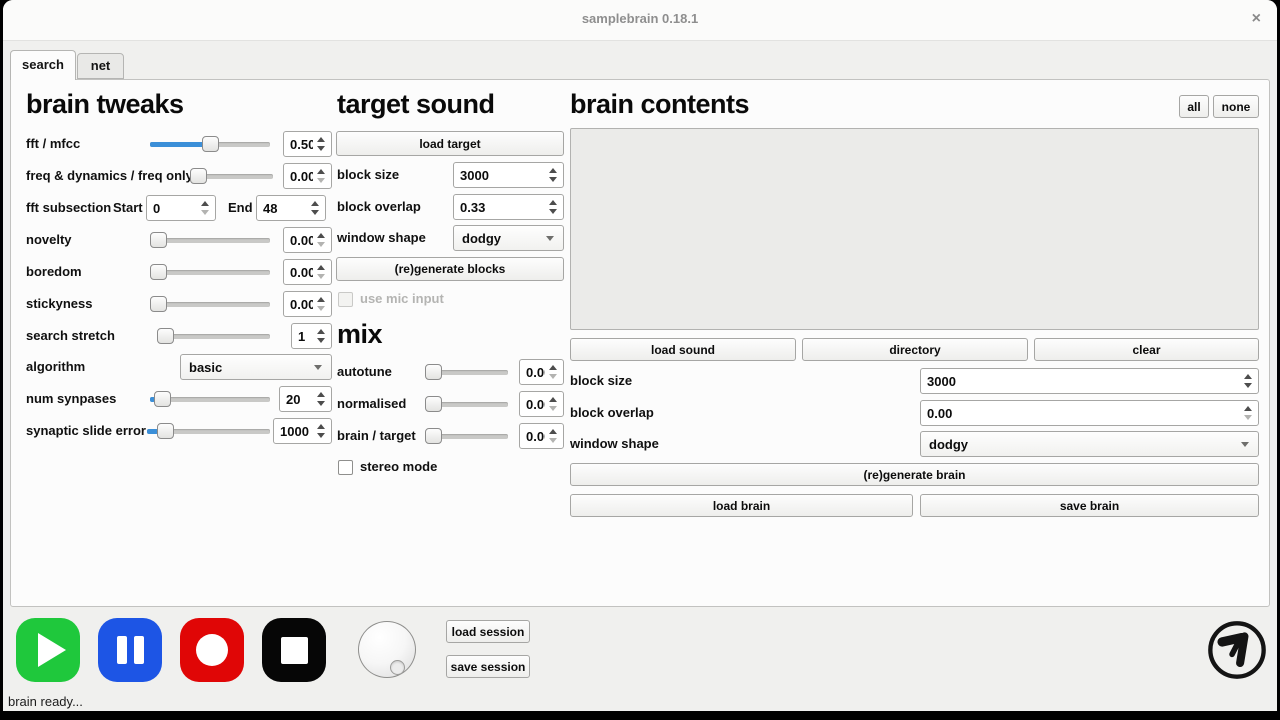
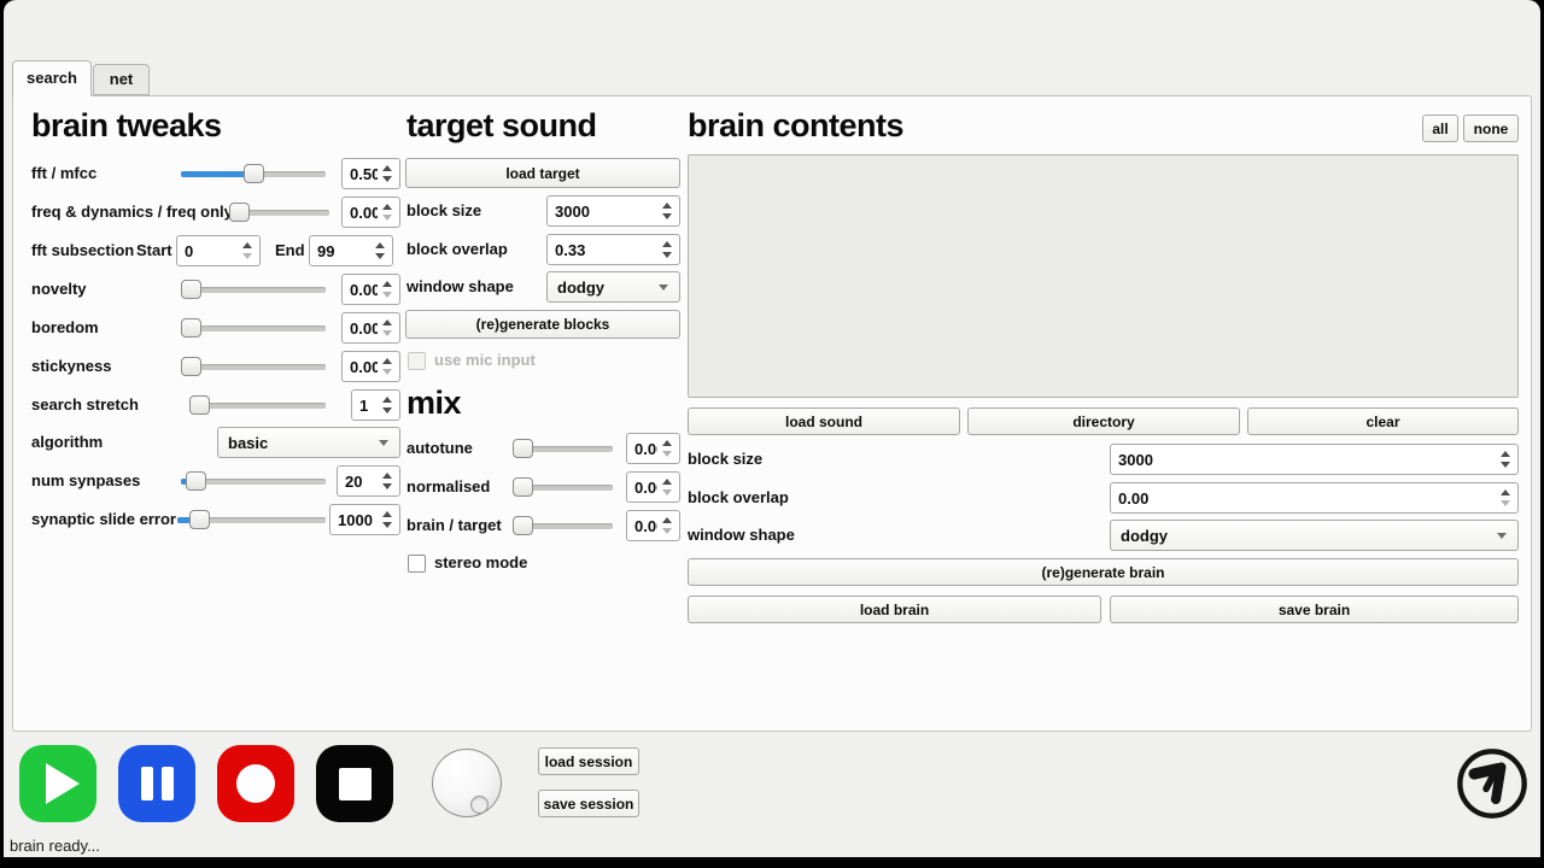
- samplebrain 0.18.1
- ×
  search
  net
  brain tweaks
  fft / mfcc
  0.50
  freq & dynamics / freq onl
  0.00
  fft subsection
  Start
  0
  End
- 48
+ 99
  novelty
  0.00
  boredom
  0.00
  stickyness
  0.00
  search stretch
  1
  algorithm
  basic
  num synpases
  20
  synaptic slide error
  1000
  target sound
  load target
  block size
  3000
  block overlap
  0.33
  window shape
  dodgy
  (re)generate blocks
  use mic input
  mix
  autotune
  0.0
  normalised
  0.0
  brain / target
  0.0
  stereo mode
  brain contents
  all
  none
  load sound
  directory
  clear
  block size
  3000
  block overlap
  0.00
  window shape
  dodgy
  (re)generate brain
  load brain
  save brain
  load session
  save session
  brain ready...
